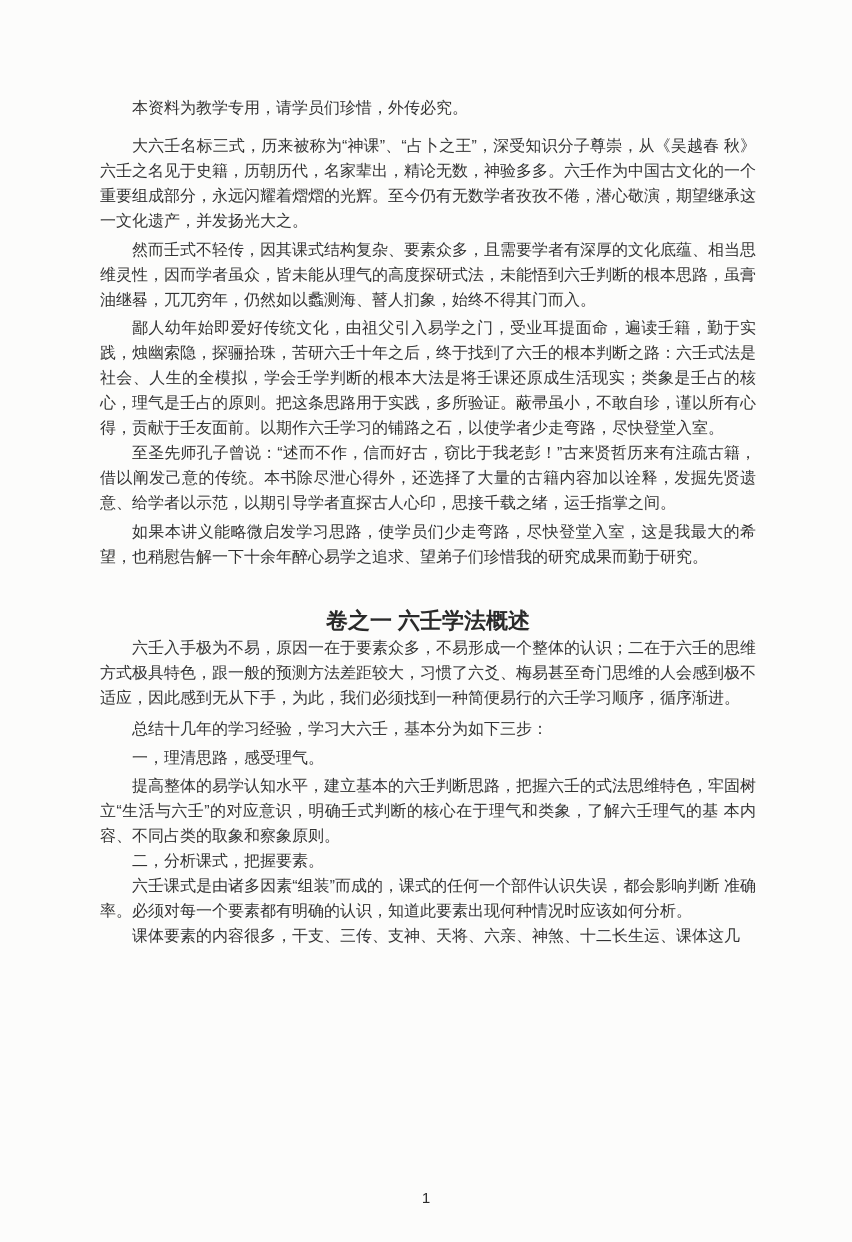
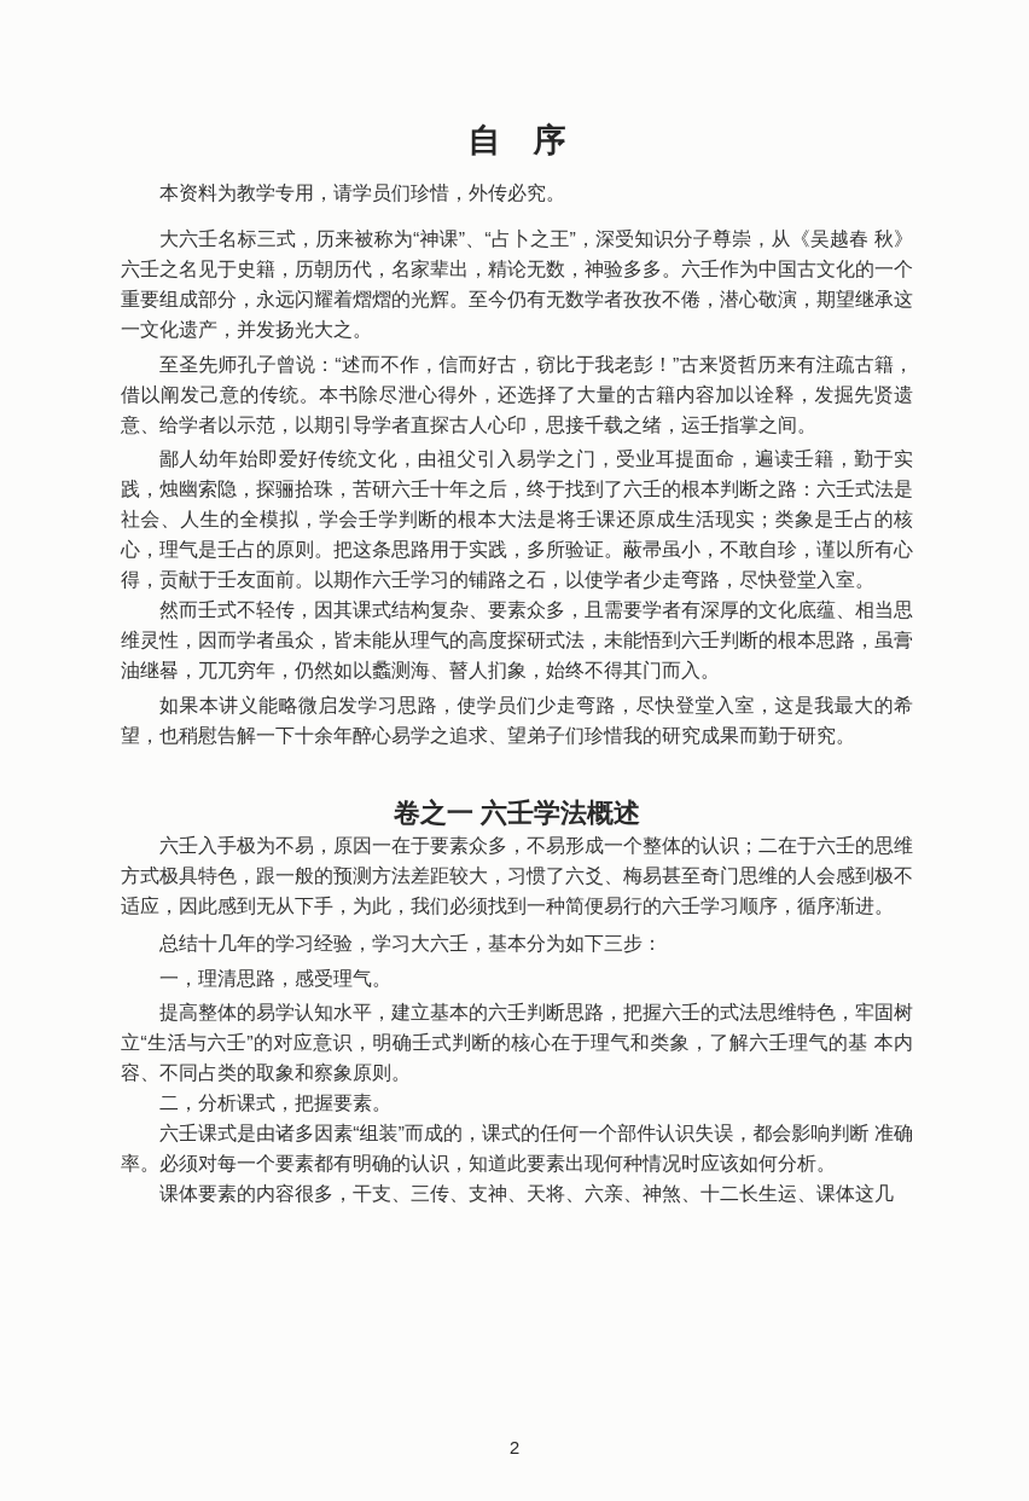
+ 自 序
  本资料为教学专用，请学员们珍惜，外传必究。
  大六壬名标三式，历来被称为“神课”、“占卜之王”，深受知识分子尊崇，从《吴越春 秋》六壬之名见于史籍，历朝历代，名家辈出，精论无数，神验多多。六壬作为中国古文化的一个重要组成部分，永远闪耀着熠熠的光辉。至今仍有无数学者孜孜不倦，潜心敬演，期望继承这一文化遗产，并发扬光大之。
- 然而壬式不轻传，因其课式结构复杂、要素众多，且需要学者有深厚的文化底蕴、相当思维灵性，因而学者虽众，皆未能从理气的高度探研式法，未能悟到六壬判断的根本思路，虽膏油继晷，兀兀穷年，仍然如以蠡测海、瞽人扪象，始终不得其门而入。
+ 至圣先师孔子曾说：“述而不作，信而好古，窃比于我老彭！”古来贤哲历来有注疏古籍， 借以阐发己意的传统。本书除尽泄心得外，还选择了大量的古籍内容加以诠释，发掘先贤遗 意、给学者以示范，以期引导学者直探古人心印，思接千载之绪，运壬指掌之间。
  鄙人幼年始即爱好传统文化，由祖父引入易学之门，受业耳提面命，遍读壬籍，勤于实践，烛幽索隐，探骊拾珠，苦研六壬十年之后，终于找到了六壬的根本判断之路：六壬式法是社会、人生的全模拟，学会壬学判断的根本大法是将壬课还原成生活现实；类象是壬占的核心，理气是壬占的原则。把这条思路用于实践，多所验证。蔽帚虽小，不敢自珍，谨以所有心得，贡献于壬友面前。以期作六壬学习的铺路之石，以使学者少走弯路，尽快登堂入室。
- 至圣先师孔子曾说：“述而不作，信而好古，窃比于我老彭！”古来贤哲历来有注疏古籍， 借以阐发己意的传统。本书除尽泄心得外，还选择了大量的古籍内容加以诠释，发掘先贤遗 意、给学者以示范，以期引导学者直探古人心印，思接千载之绪，运壬指掌之间。
+ 然而壬式不轻传，因其课式结构复杂、要素众多，且需要学者有深厚的文化底蕴、相当思维灵性，因而学者虽众，皆未能从理气的高度探研式法，未能悟到六壬判断的根本思路，虽膏油继晷，兀兀穷年，仍然如以蠡测海、瞽人扪象，始终不得其门而入。
  如果本讲义能略微启发学习思路，使学员们少走弯路，尽快登堂入室，这是我最大的希望，也稍慰告解一下十余年醉心易学之追求、望弟子们珍惜我的研究成果而勤于研究。
  卷之一 六壬学法概述
  六壬入手极为不易，原因一在于要素众多，不易形成一个整体的认识；二在于六壬的思维方式极具特色，跟一般的预测方法差距较大，习惯了六爻、梅易甚至奇门思维的人会感到极不适应，因此感到无从下手，为此，我们必须找到一种简便易行的六壬学习顺序，循序渐进。
  总结十几年的学习经验，学习大六壬，基本分为如下三步：
  一，理清思路，感受理气。
  提高整体的易学认知水平，建立基本的六壬判断思路，把握六壬的式法思维特色，牢固树立“生活与六壬”的对应意识，明确壬式判断的核心在于理气和类象，了解六壬理气的基 本内容、不同占类的取象和察象原则。
  二，分析课式，把握要素。
  六壬课式是由诸多因素“组装”而成的，课式的任何一个部件认识失误，都会影响判断 准确率。必须对每一个要素都有明确的认识，知道此要素出现何种情况时应该如何分析。
  课体要素的内容很多，干支、三传、支神、天将、六亲、神煞、十二长生运、课体这几
- 1
+ 2
